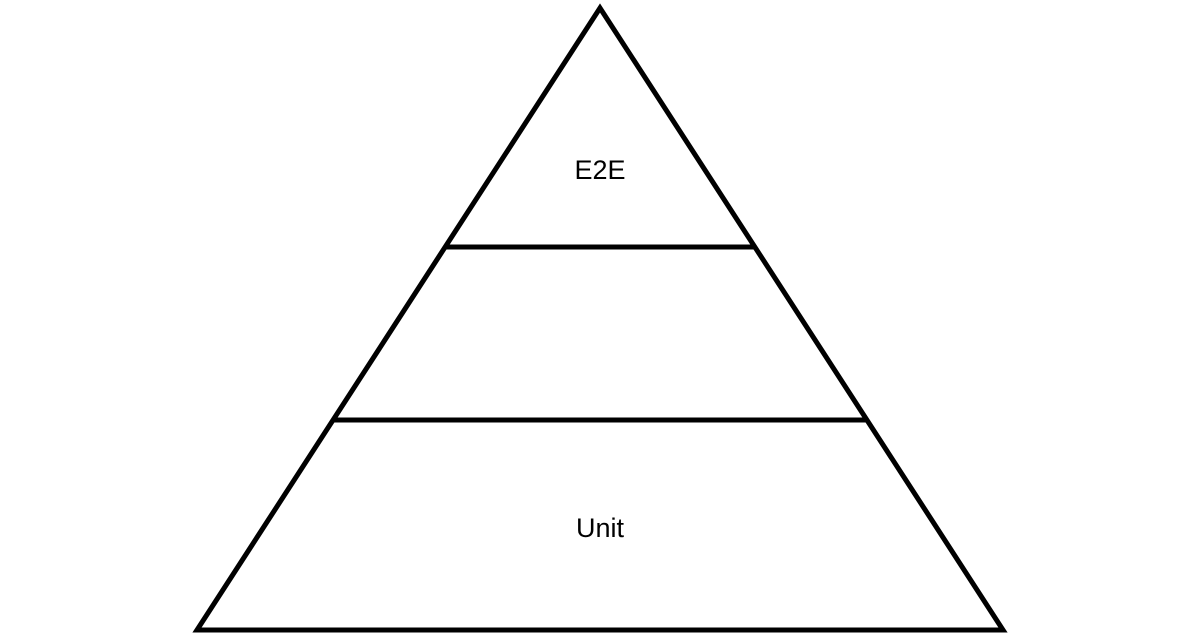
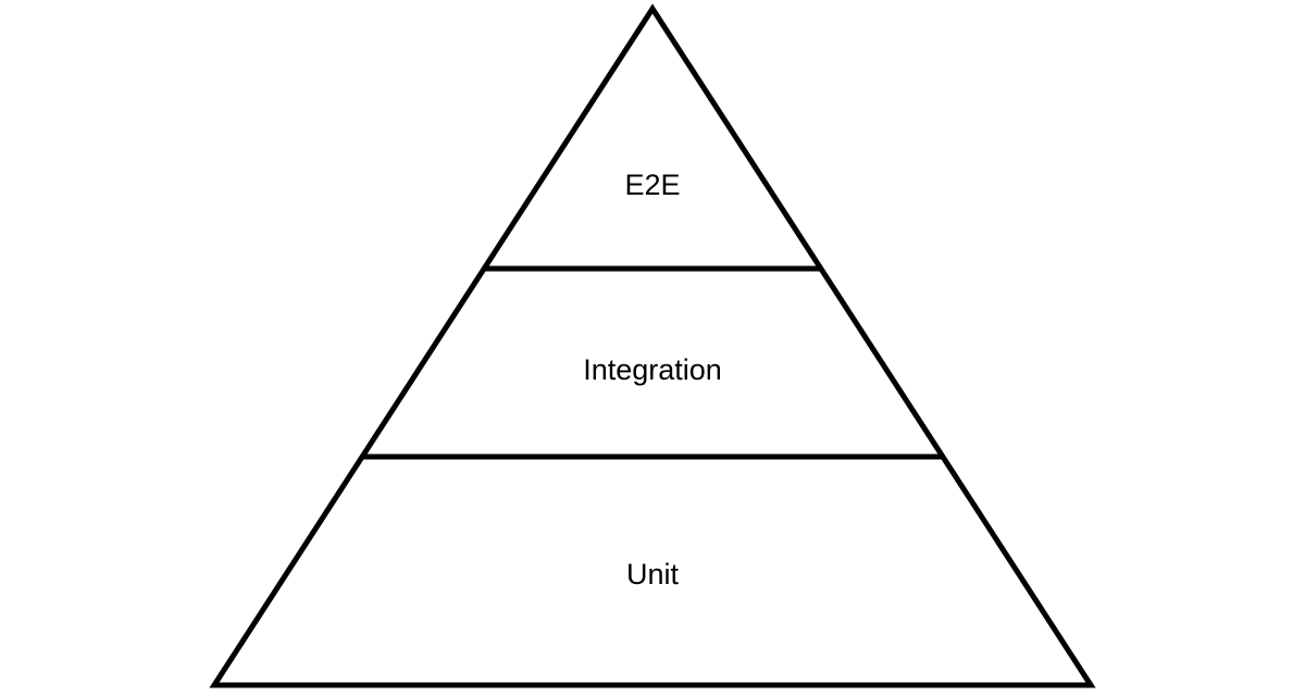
  E2E
+ Integration
  Unit
